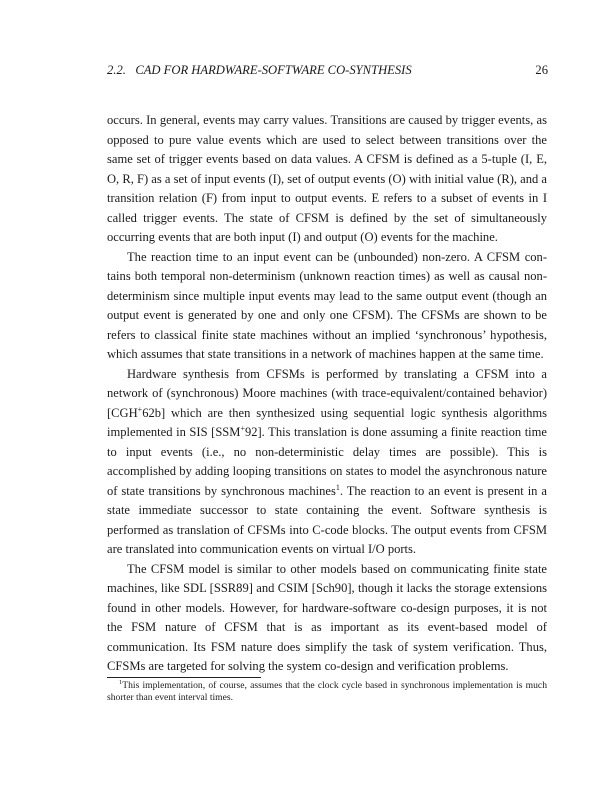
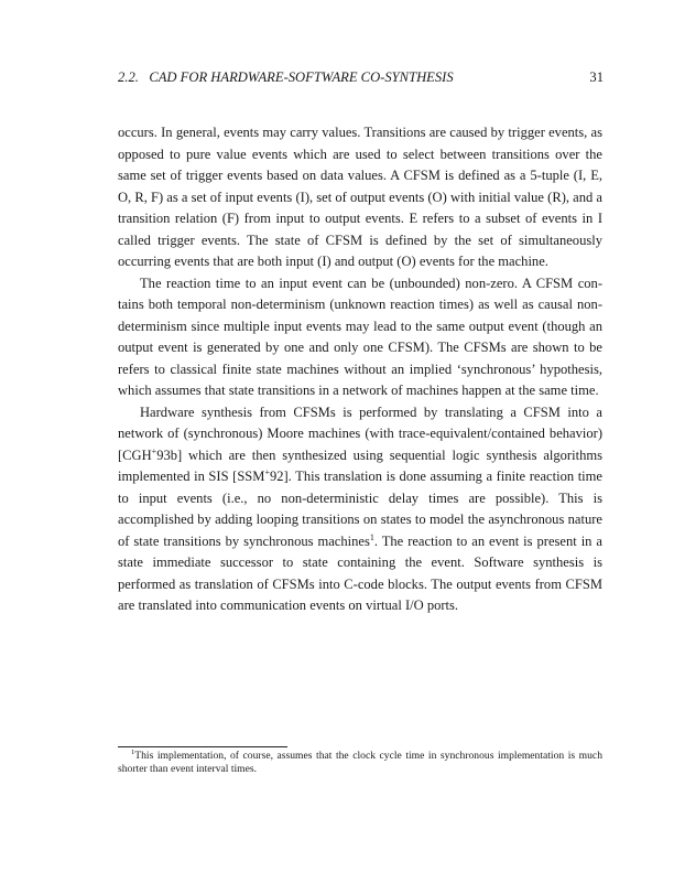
  2.2. CAD FOR HARDWARE-SOFTWARE CO-SYNTHESIS
- 26
+ 31
  occurs. In general, events may carry values. Transitions are caused by trigger events, as opposed to pure value events which are used to select between transitions over the same set of trigger events based on data values. A CFSM is defined as a 5-tuple (I, E, O, R, F) as a set of input events (I), set of output events (O) with initial value (R), and a transition relation (F) from input to output events. E refers to a subset of events in I called trigger events. The state of CFSM is defined by the set of simultaneously occurring events that are both input (I) and output (O) events for the machine.
  The reaction time to an input event can be (unbounded) non-zero. A CFSM con­tains both temporal non-determinism (unknown reaction times) as well as causal non­determinism since multiple input events may lead to the same output event (though an output event is generated by one and only one CFSM). The CFSMs are shown to be refers to classical finite state machines without an implied ‘synchronous’ hypothesis, which assumes that state transitions in a network of machines happen at the same time.
- Hardware synthesis from CFSMs is performed by translating a CFSM into a network of (synchronous) Moore machines (with trace-equivalent/contained behavior) [CGH+62b] which are then synthesized using sequential logic synthesis algorithms implemented in SIS [SSM+92]. This translation is done assuming a finite reaction time to input events (i.e., no non-deterministic delay times are possible). This is accomplished by adding looping transitions on states to model the asynchronous nature of state transitions by synchronous machines1. The reaction to an event is present in a state immediate successor to state containing the event. Software synthesis is performed as translation of CFSMs into C-code blocks. The output events from CFSM are translated into communication events on virtual I/O ports.
+ Hardware synthesis from CFSMs is performed by translating a CFSM into a network of (synchronous) Moore machines (with trace-equivalent/contained behavior) [CGH+93b] which are then synthesized using sequential logic synthesis algorithms implemented in SIS [SSM+92]. This translation is done assuming a finite reaction time to input events (i.e., no non-deterministic delay times are possible). This is accomplished by adding looping transitions on states to model the asynchronous nature of state transitions by synchronous machines1. The reaction to an event is present in a state immediate successor to state containing the event. Software synthesis is performed as translation of CFSMs into C-code blocks. The output events from CFSM are translated into communication events on virtual I/O ports.
- The CFSM model is similar to other models based on communicating finite state machines, like SDL [SSR89] and CSIM [Sch90], though it lacks the storage extensions found in other models. However, for hardware-software co-design purposes, it is not the FSM nature of CFSM that is as important as its event-based model of communication. Its FSM nature does simplify the task of system verification. Thus, CFSMs are targeted for solving the system co-design and verification problems.
- This implementation, of course, assumes that the clock cycle based in synchronous implementation is much shorter than event interval times.
+ This implementation, of course, assumes that the clock cycle time in synchronous implementation is much shorter than event interval times.
